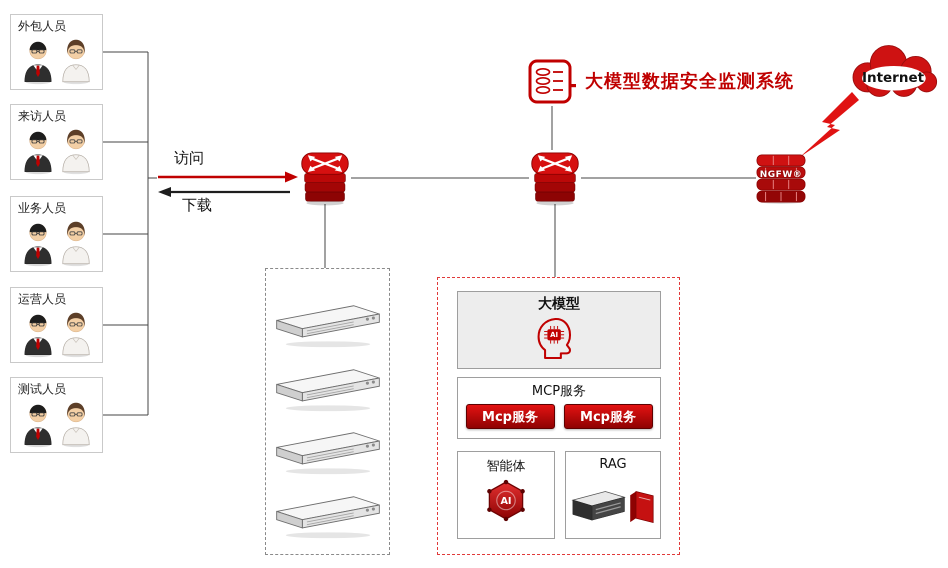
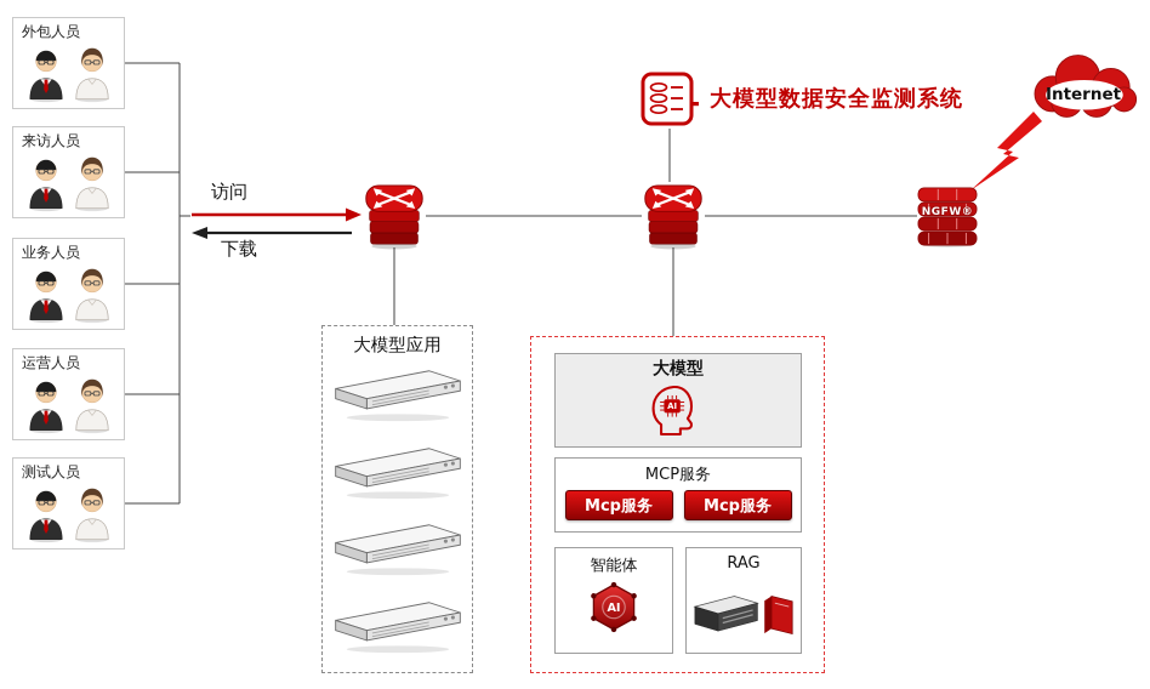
  外包人员
  来访人员
  业务人员
  运营人员
  测试人员
  访问
  下载
  大模型数据安全监测系统
  Internet
  NGFW®
+ 大模型应用
  大模型
  AI
  MCP服务
  Mcp服务
  Mcp服务
  智能体
  AI
  RAG
